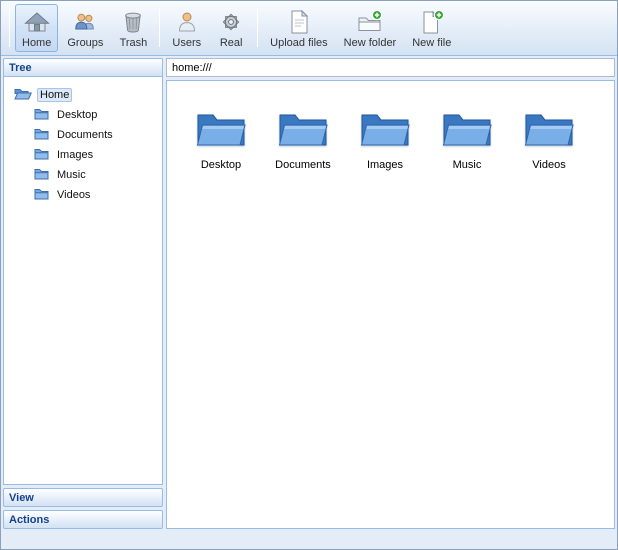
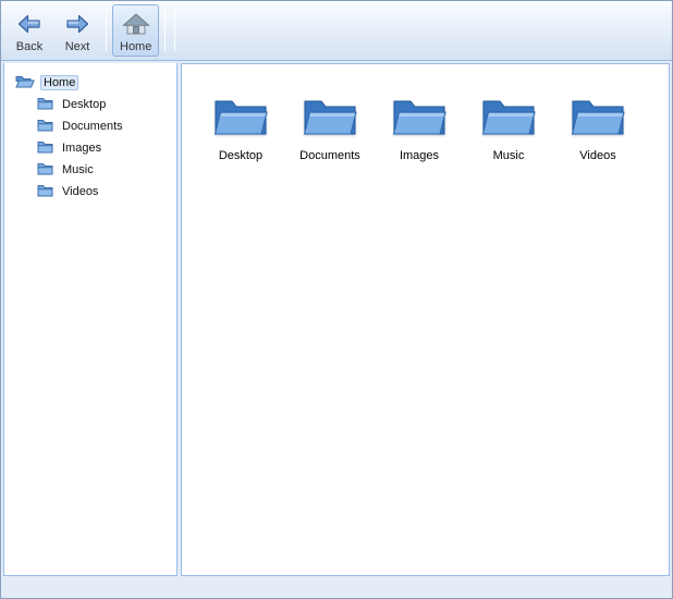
+ Back
+ Next
  Home
- Groups
- Trash
- Users
- Real
- Upload files
- New folder
- New file
- Tree
  Home
  Desktop
  Documents
  Images
  Music
  Videos
- View
- Actions
- home:///
  Desktop
  Documents
  Images
  Music
  Videos
